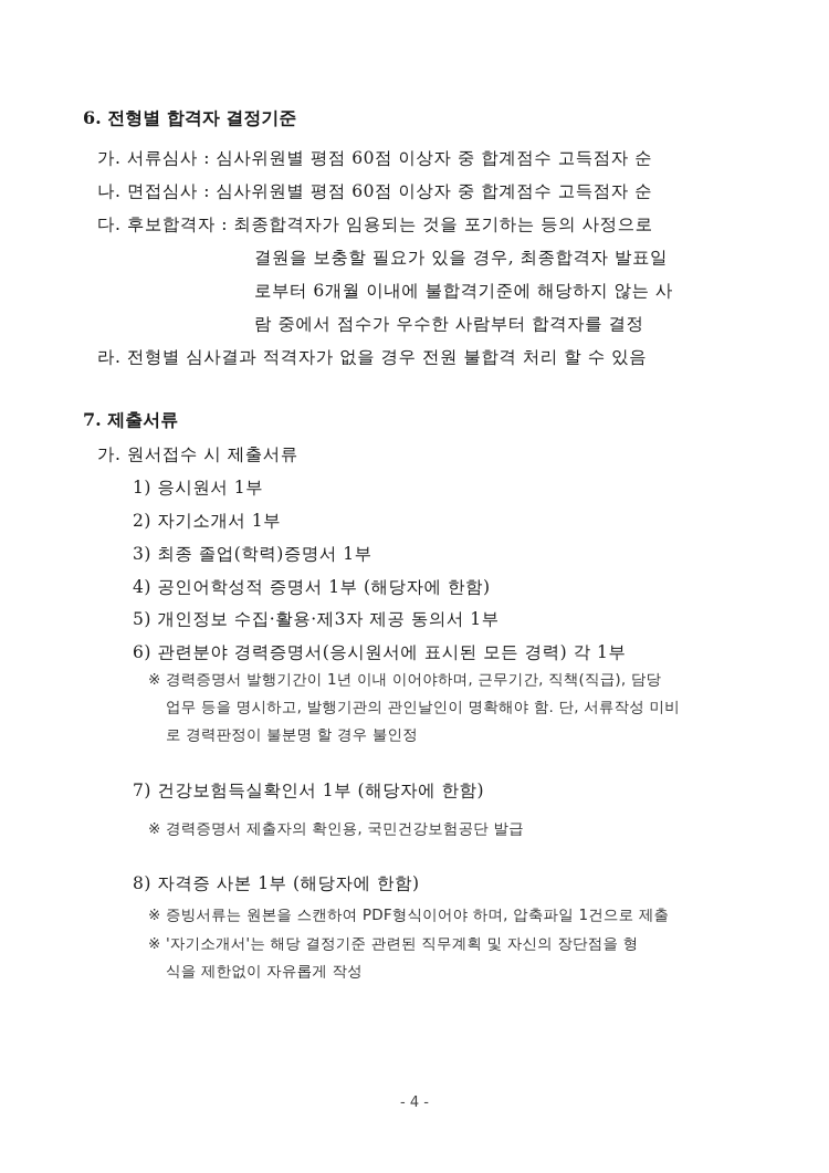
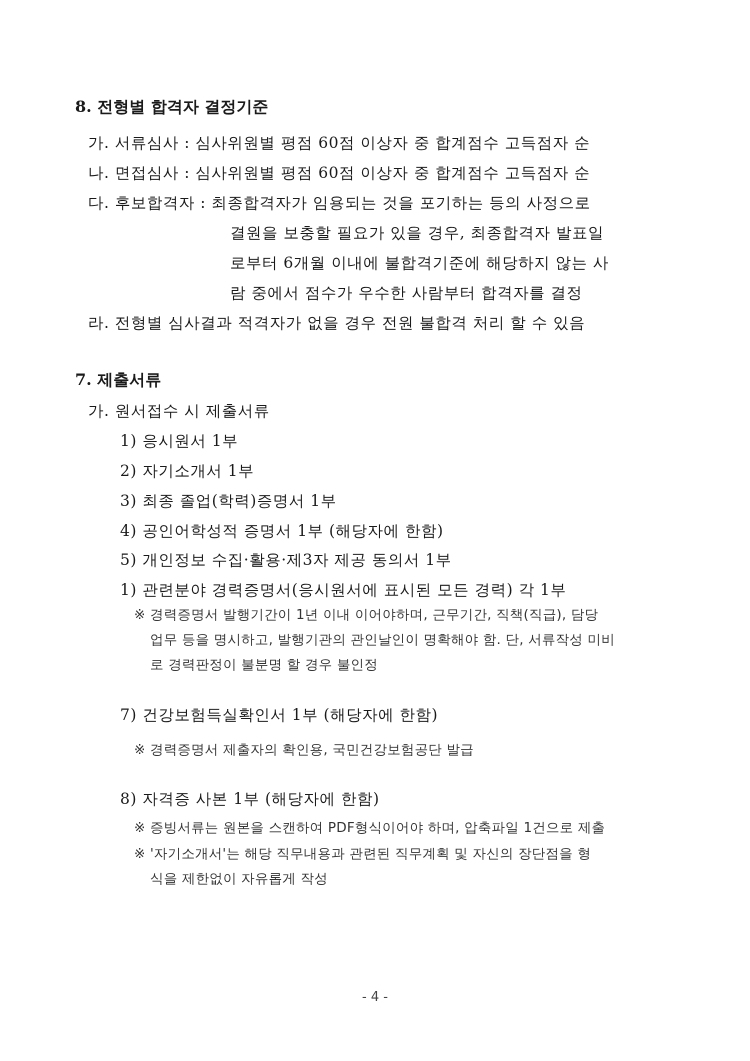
- 6. 전형별 합격자 결정기준
+ 8. 전형별 합격자 결정기준
  가. 서류심사 : 심사위원별 평점 60점 이상자 중 합계점수 고득점자 순
  나. 면접심사 : 심사위원별 평점 60점 이상자 중 합계점수 고득점자 순
  다. 후보합격자 : 최종합격자가 임용되는 것을 포기하는 등의 사정으로
  결원을 보충할 필요가 있을 경우, 최종합격자 발표일
  로부터 6개월 이내에 불합격기준에 해당하지 않는 사
  람 중에서 점수가 우수한 사람부터 합격자를 결정
  라. 전형별 심사결과 적격자가 없을 경우 전원 불합격 처리 할 수 있음
  7. 제출서류
  가. 원서접수 시 제출서류
  1) 응시원서 1부
  2) 자기소개서 1부
  3) 최종 졸업(학력)증명서 1부
  4) 공인어학성적 증명서 1부 (해당자에 한함)
  5) 개인정보 수집·활용·제3자 제공 동의서 1부
- 6) 관련분야 경력증명서(응시원서에 표시된 모든 경력) 각 1부
+ 1) 관련분야 경력증명서(응시원서에 표시된 모든 경력) 각 1부
  ※ 경력증명서 발행기간이 1년 이내 이어야하며, 근무기간, 직책(직급), 담당
  업무 등을 명시하고, 발행기관의 관인날인이 명확해야 함. 단, 서류작성 미비
  로 경력판정이 불분명 할 경우 불인정
  7) 건강보험득실확인서 1부 (해당자에 한함)
  ※ 경력증명서 제출자의 확인용, 국민건강보험공단 발급
  8) 자격증 사본 1부 (해당자에 한함)
  ※ 증빙서류는 원본을 스캔하여 PDF형식이어야 하며, 압축파일 1건으로 제출
- ※ '자기소개서'는 해당 결정기준 관련된 직무계획 및 자신의 장단점을 형
+ ※ '자기소개서'는 해당 직무내용과 관련된 직무계획 및 자신의 장단점을 형
  식을 제한없이 자유롭게 작성
  - 4 -
